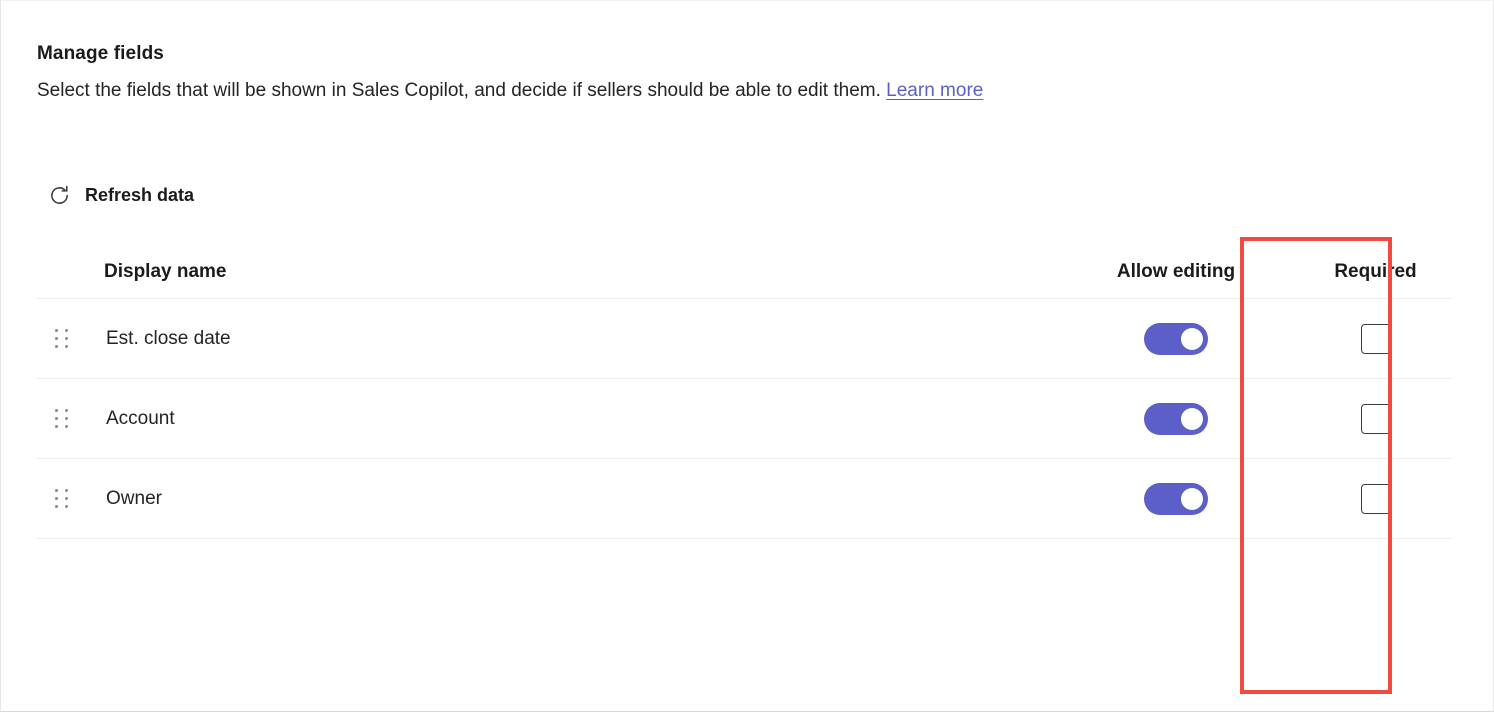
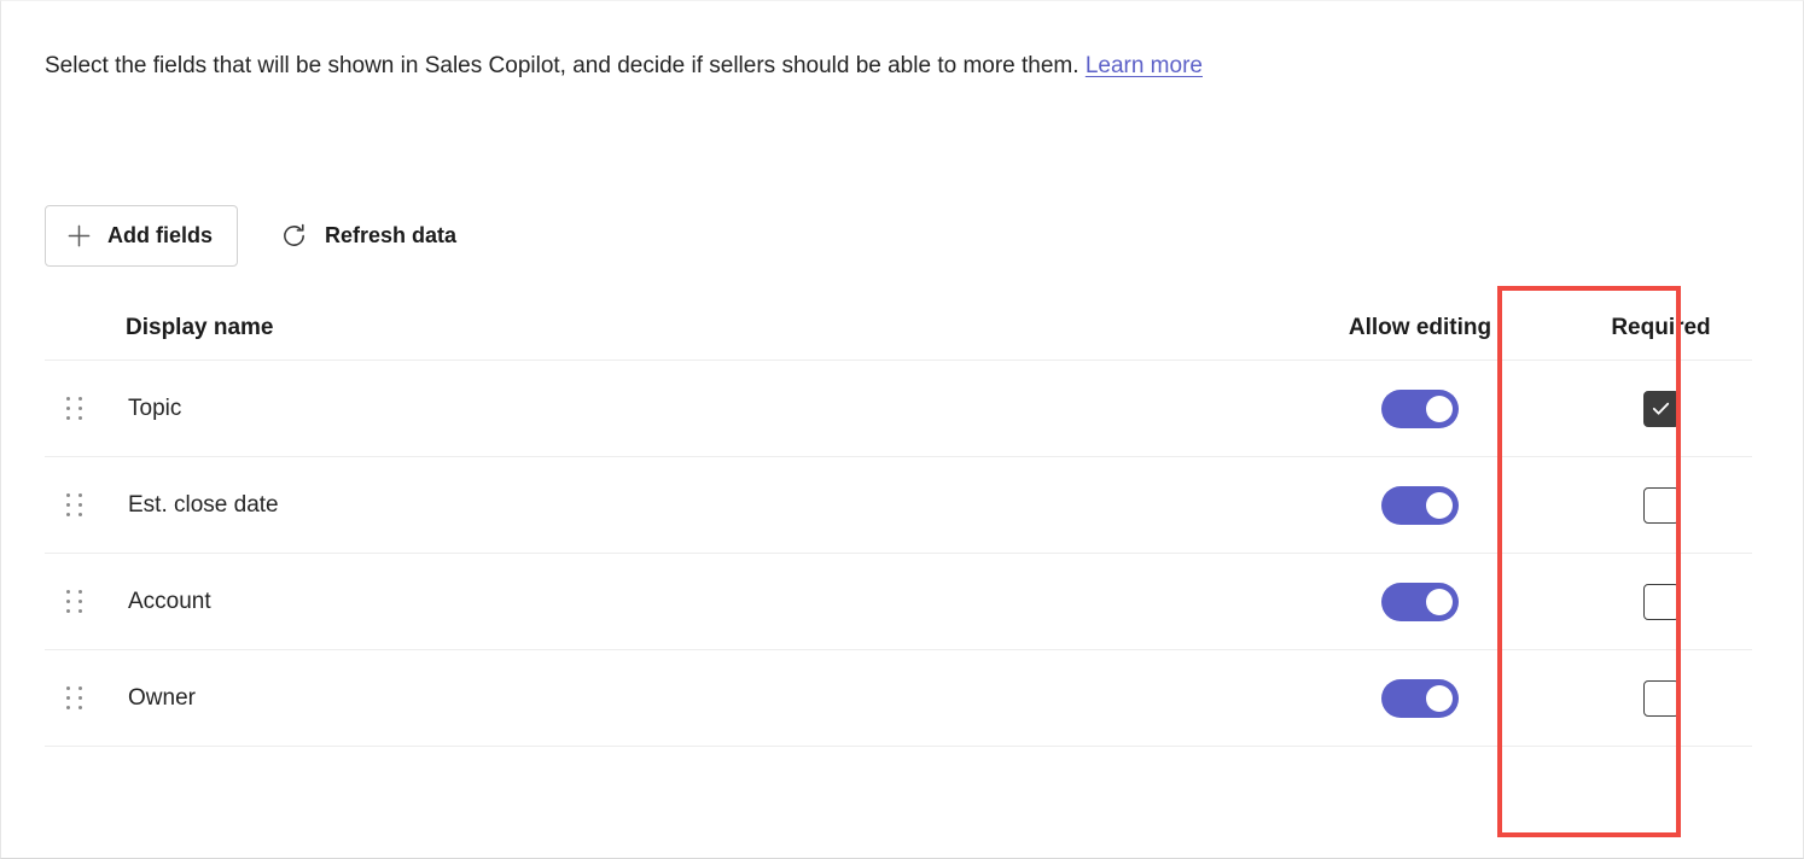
- Manage fields
- Select the fields that will be shown in Sales Copilot, and decide if sellers should be able to edit them. Learn more
+ Select the fields that will be shown in Sales Copilot, and decide if sellers should be able to more them. Learn more
+ Add fields
  Refresh data
  Display name
  Allow editing
  Required
+ Topic
  Est. close date
  Account
  Owner
